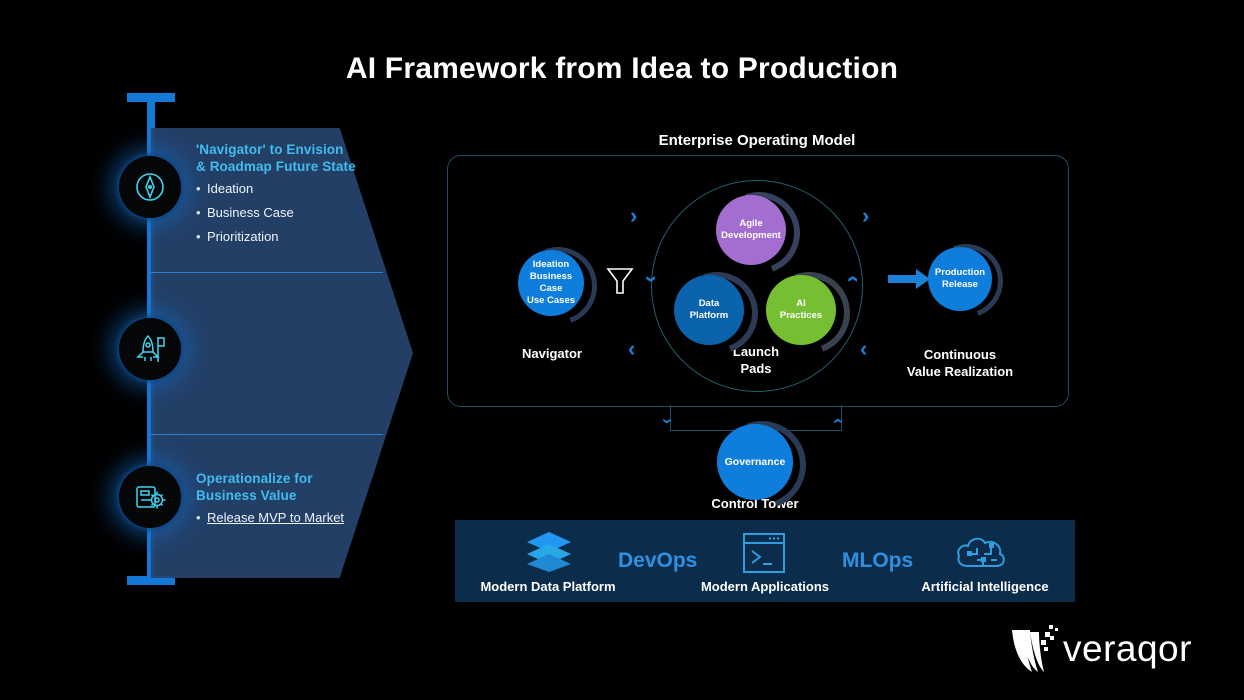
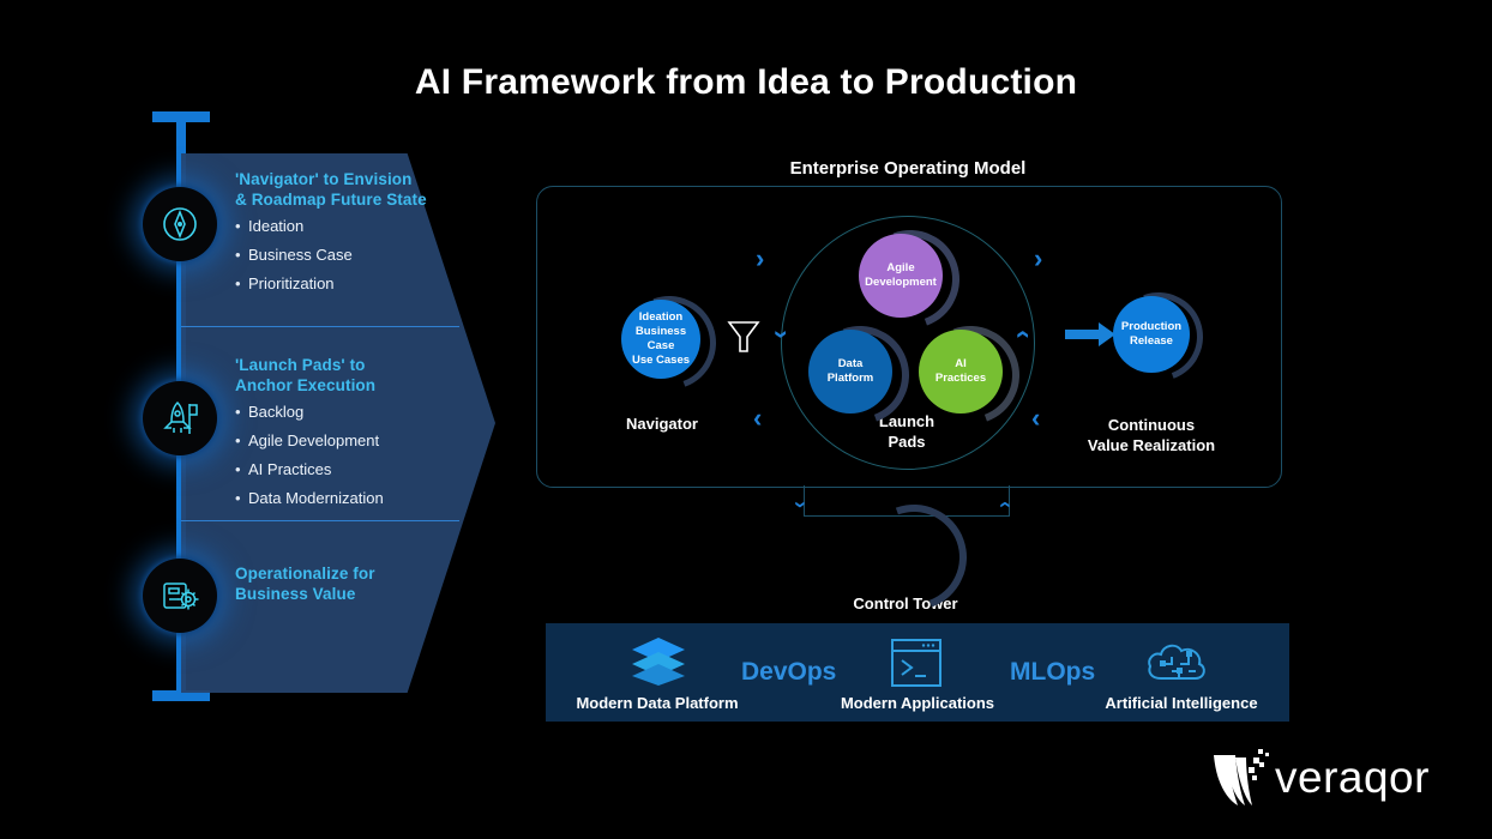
  AI Framework from Idea to Production
  'Navigator' to Envision
  & Roadmap Future State
  Ideation
  Business Case
  Prioritization
+ 'Launch Pads' to
+ Anchor Execution
+ Backlog
+ Agile Development
+ AI Practices
+ Data Modernization
  Operationalize for
  Business Value
- Release MVP to Market
  Enterprise Operating Model
  Ideation
  Business Case
  Use Cases
  Navigator
  Agile
  Development
  Data
  Platform
  AI
  Practices
  Launch
  Pads
  ›
  ›
  ‹
  ‹
  Production
  Release
  Continuous
  Value Realization
- Governance
  Control Tower
  Modern Data Platform
  DevOps
  Modern Applications
  MLOps
  Artificial Intelligence
  veraqor
